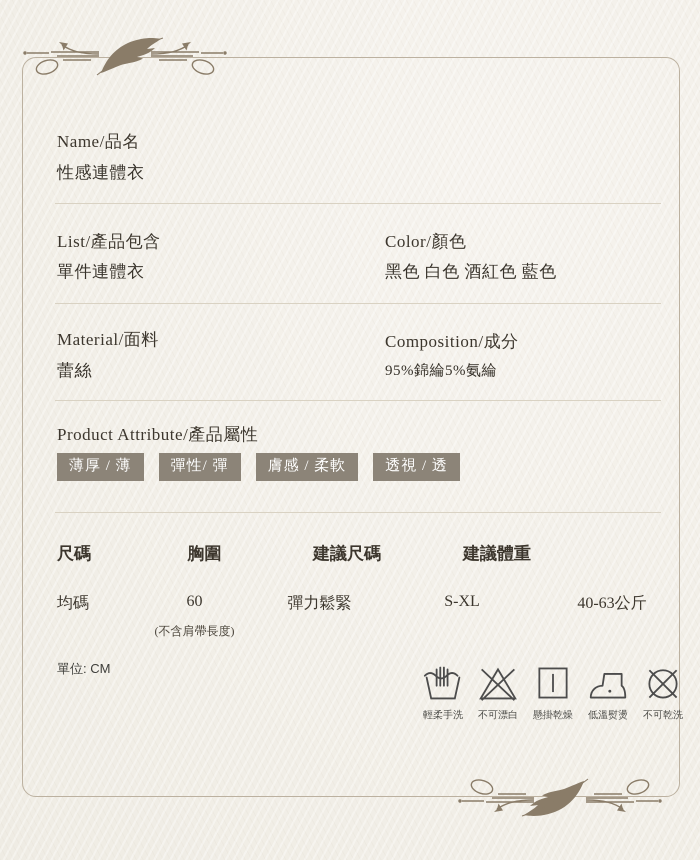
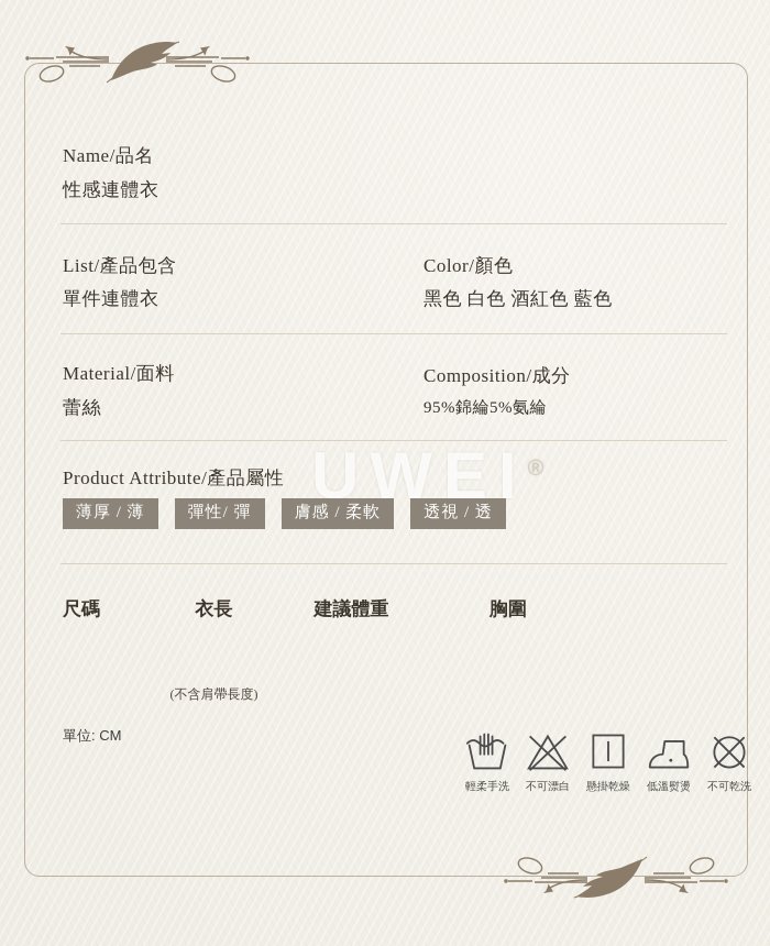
+ UWEI®
  Name/品名
  性感連體衣
  List/產品包含
  單件連體衣
  Color/顏色
  黑色 白色 酒紅色 藍色
  Material/面料
  蕾絲
  Composition/成分
  95%錦綸5%氨綸
  Product Attribute/產品屬性
  薄厚 / 薄
  彈性/ 彈
  膚感 / 柔軟
  透視 / 透
  尺碼
+ 衣長
- 胸圍
+ 建議體重
- 建議尺碼
- 建議體重
+ 胸圍
- 均碼
- 60
- 彈力鬆緊
- S-XL
- 40-63公斤
  (不含肩帶長度)
  單位: CM
  輕柔手洗
  不可漂白
  懸掛乾燥
  低溫熨燙
  不可乾洗
